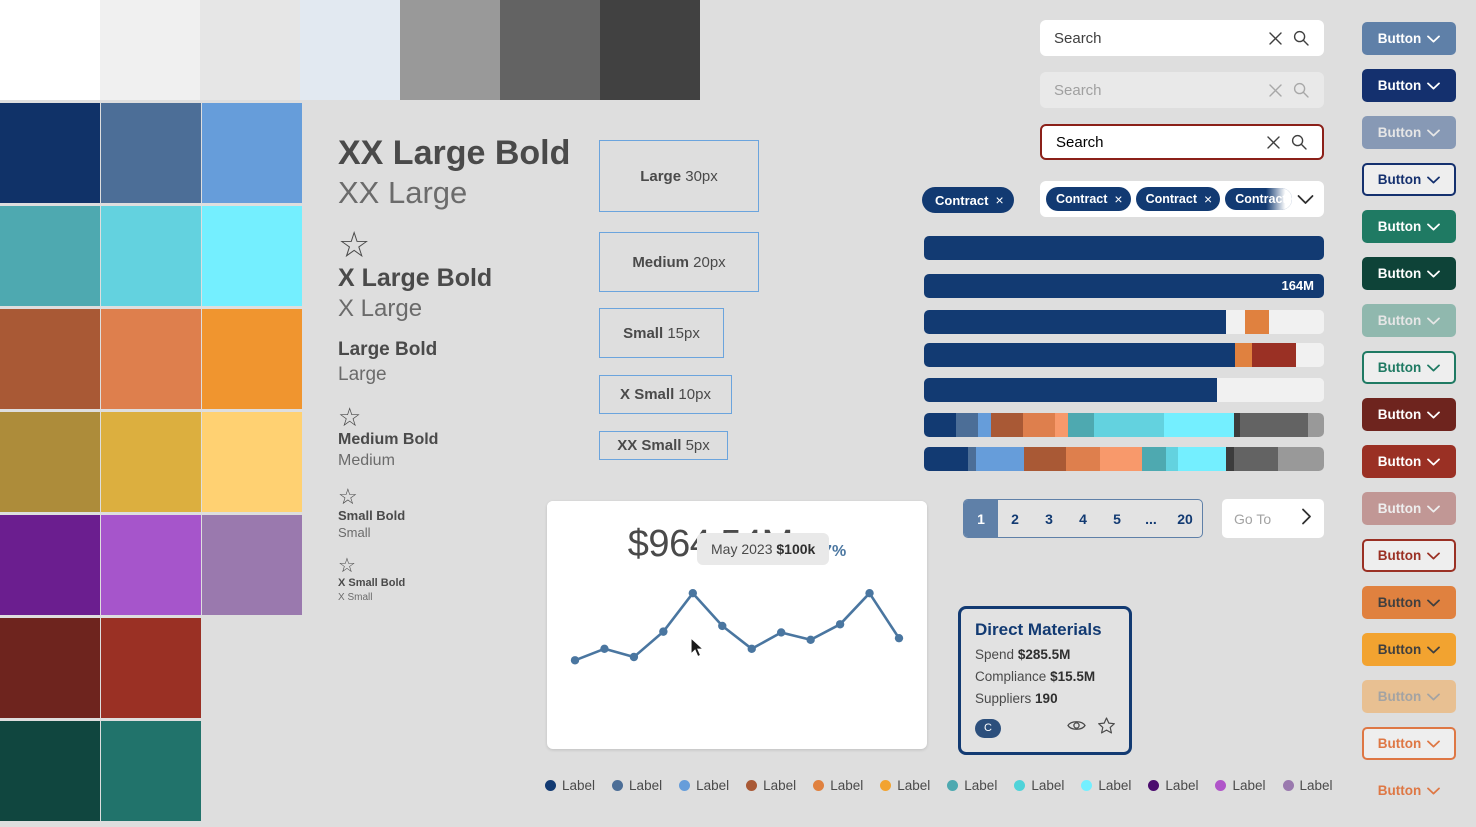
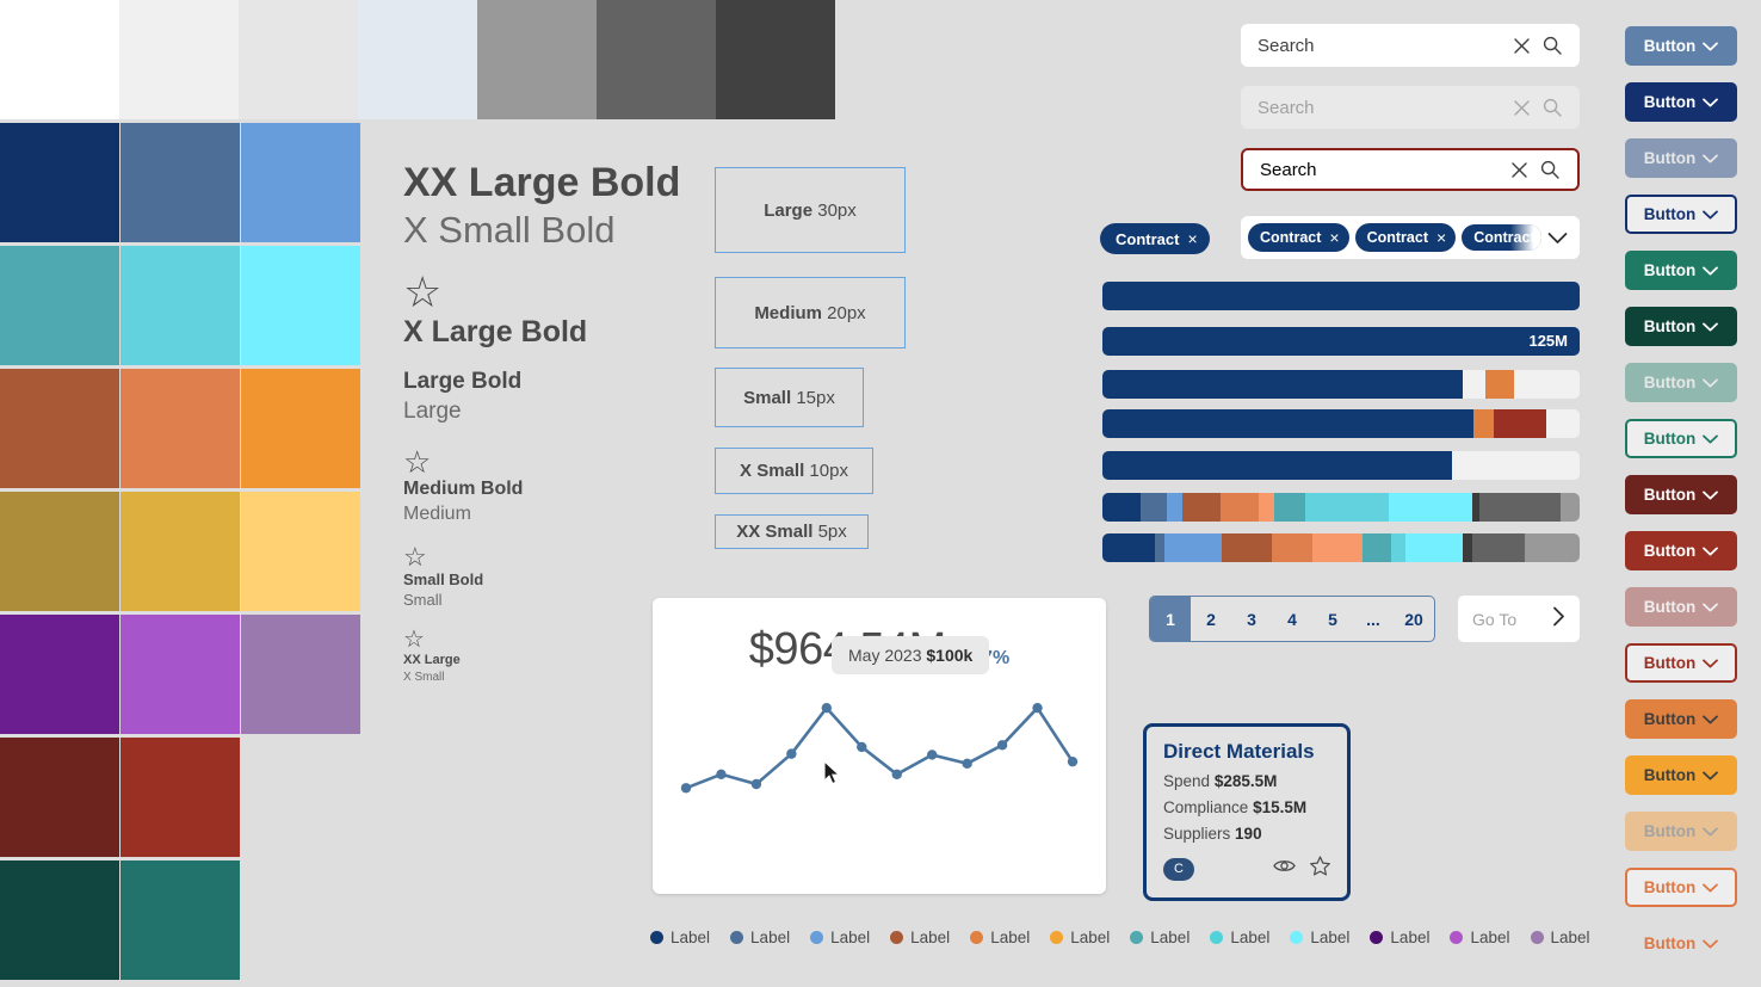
  XX Large Bold
- XX Large
+ X Small Bold
  ☆
  X Large Bold
- X Large
  Large Bold
  Large
  ☆
  Medium Bold
  Medium
  ☆
  Small Bold
  Small
  ☆
- X Small Bold
+ XX Large
  X Small
  Large
  30px
  Medium
  20px
  Small
  15px
  X Small
  10px
  XX Small
  5px
  Search
  Search
  Search
  Contract
  ×
  Contract
  ×
  Contract
  ×
- 164M
+ 125M
  1
  2
  3
  4
  5
  ...
  20
  Go To
  May 2023 $100k
  Direct Materials
  Spend $285.5M
  Compliance $15.5M
  Suppliers 190
  C
  Label
  Label
  Label
  Label
  Label
  Label
  Label
  Label
  Label
  Label
  Label
  Label
  Button
  Button
  Button
  Button
  Button
  Button
  Button
  Button
  Button
  Button
  Button
  Button
  Button
  Button
  Button
  Button
  Button
